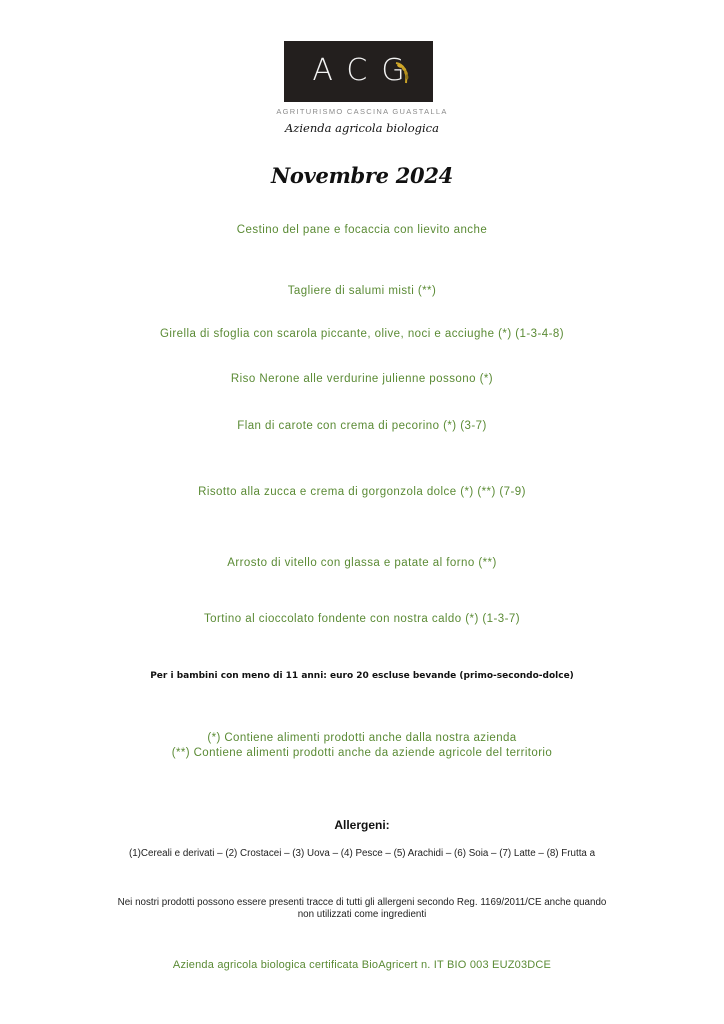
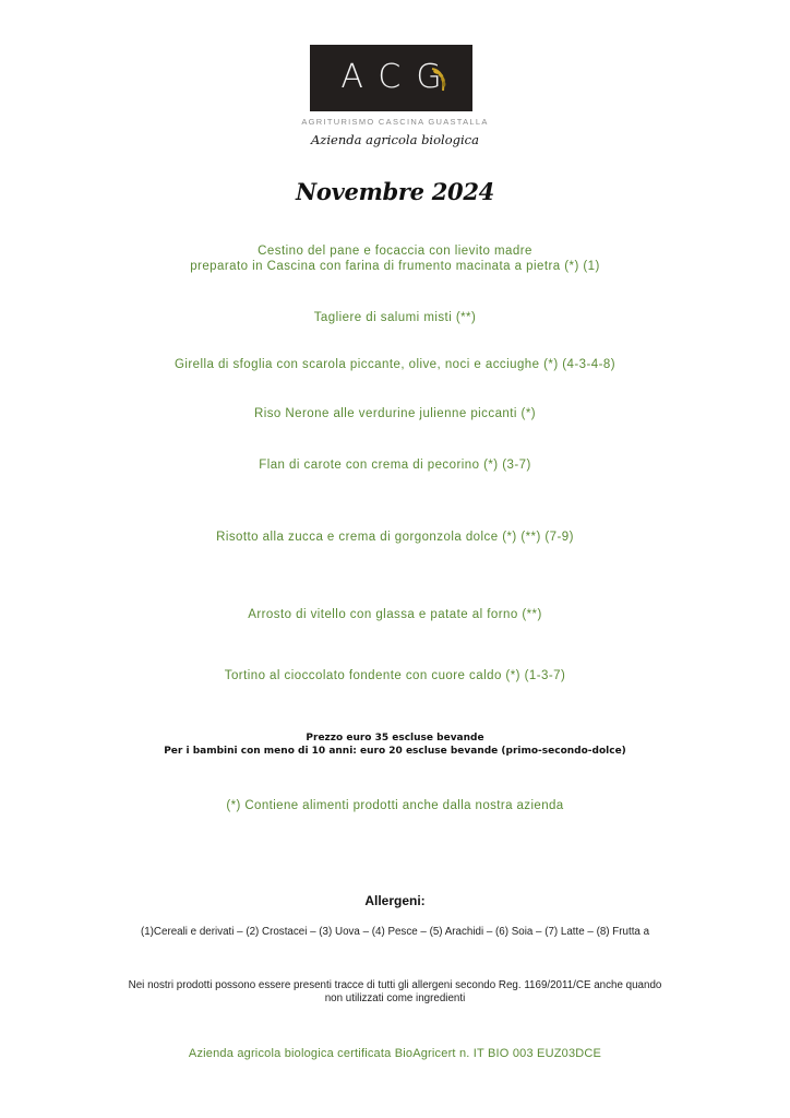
  ACG
  AGRITURISMO CASCINA GUASTALLA
  Azienda agricola biologica
  Novembre 2024
- Cestino del pane e focaccia con lievito anche
+ Cestino del pane e focaccia con lievito madre
+ preparato in Cascina con farina di frumento macinata a pietra (*) (1)
  Tagliere di salumi misti (**)
- Girella di sfoglia con scarola piccante, olive, noci e acciughe (*) (1-3-4-8)
+ Girella di sfoglia con scarola piccante, olive, noci e acciughe (*) (4-3-4-8)
- Riso Nerone alle verdurine julienne possono (*)
+ Riso Nerone alle verdurine julienne piccanti (*)
  Flan di carote con crema di pecorino (*) (3-7)
  Risotto alla zucca e crema di gorgonzola dolce (*) (**) (7-9)
  Arrosto di vitello con glassa e patate al forno (**)
- Tortino al cioccolato fondente con nostra caldo (*) (1-3-7)
+ Tortino al cioccolato fondente con cuore caldo (*) (1-3-7)
+ Prezzo euro 35 escluse bevande
- Per i bambini con meno di 11 anni: euro 20 escluse bevande (primo-secondo-dolce)
+ Per i bambini con meno di 10 anni: euro 20 escluse bevande (primo-secondo-dolce)
  (*) Contiene alimenti prodotti anche dalla nostra azienda
- (**) Contiene alimenti prodotti anche da aziende agricole del territorio
  Allergeni:
  (1)Cereali e derivati – (2) Crostacei – (3) Uova – (4) Pesce – (5) Arachidi – (6) Soia – (7) Latte – (8) Frutta a
  Nei nostri prodotti possono essere presenti tracce di tutti gli allergeni secondo Reg. 1169/2011/CE anche quando
  non utilizzati come ingredienti
  Azienda agricola biologica certificata BioAgricert n. IT BIO 003 EUZ03DCE
